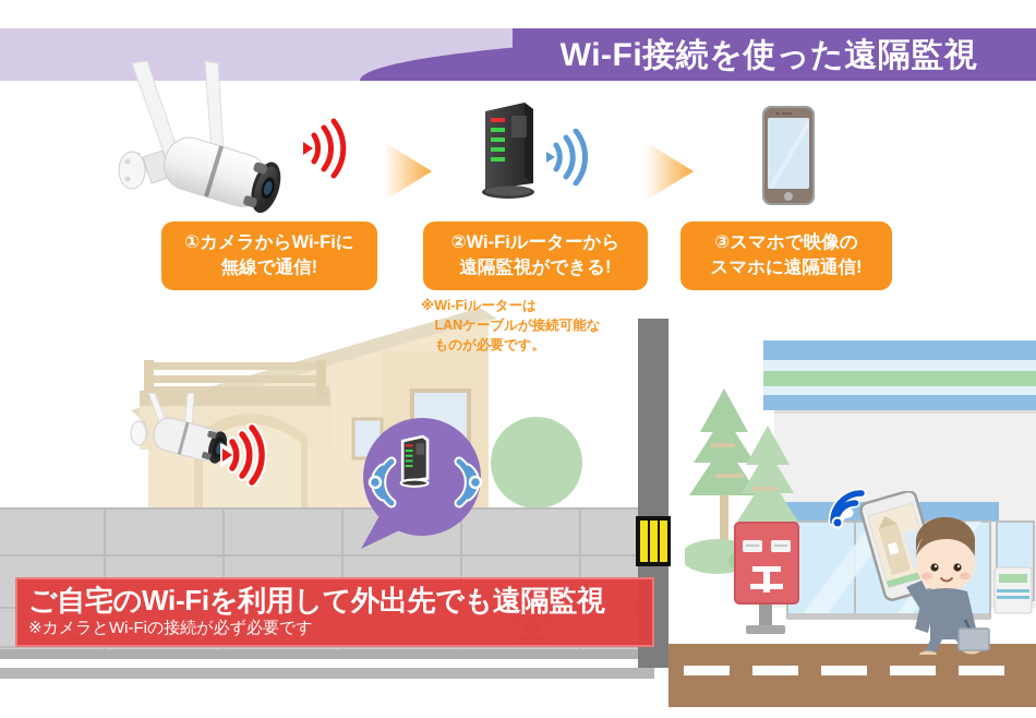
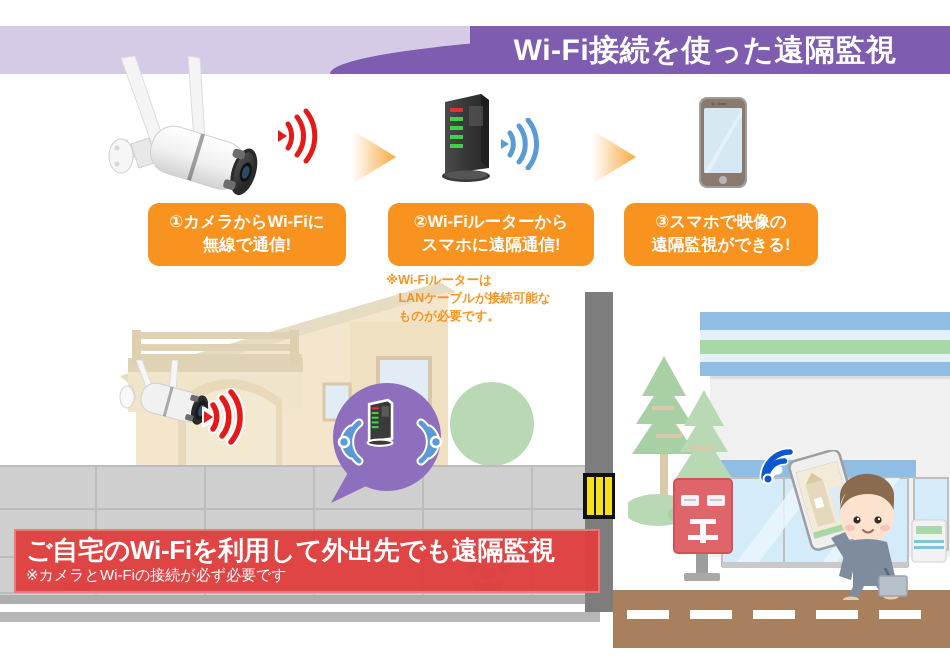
  Wi-Fi接続を使った遠隔監視
  ①カメラからWi-Fiに
  無線で通信!
  ②Wi-Fiルーターから
- 遠隔監視ができる!
+ スマホに遠隔通信!
  ③スマホで映像の
- スマホに遠隔通信!
+ 遠隔監視ができる!
  ※Wi-Fiルーターは
  LANケーブルが接続可能な
  ものが必要です。
  ご自宅のWi-Fiを利用して外出先でも遠隔監視
  ※カメラとWi-Fiの接続が必ず必要です
